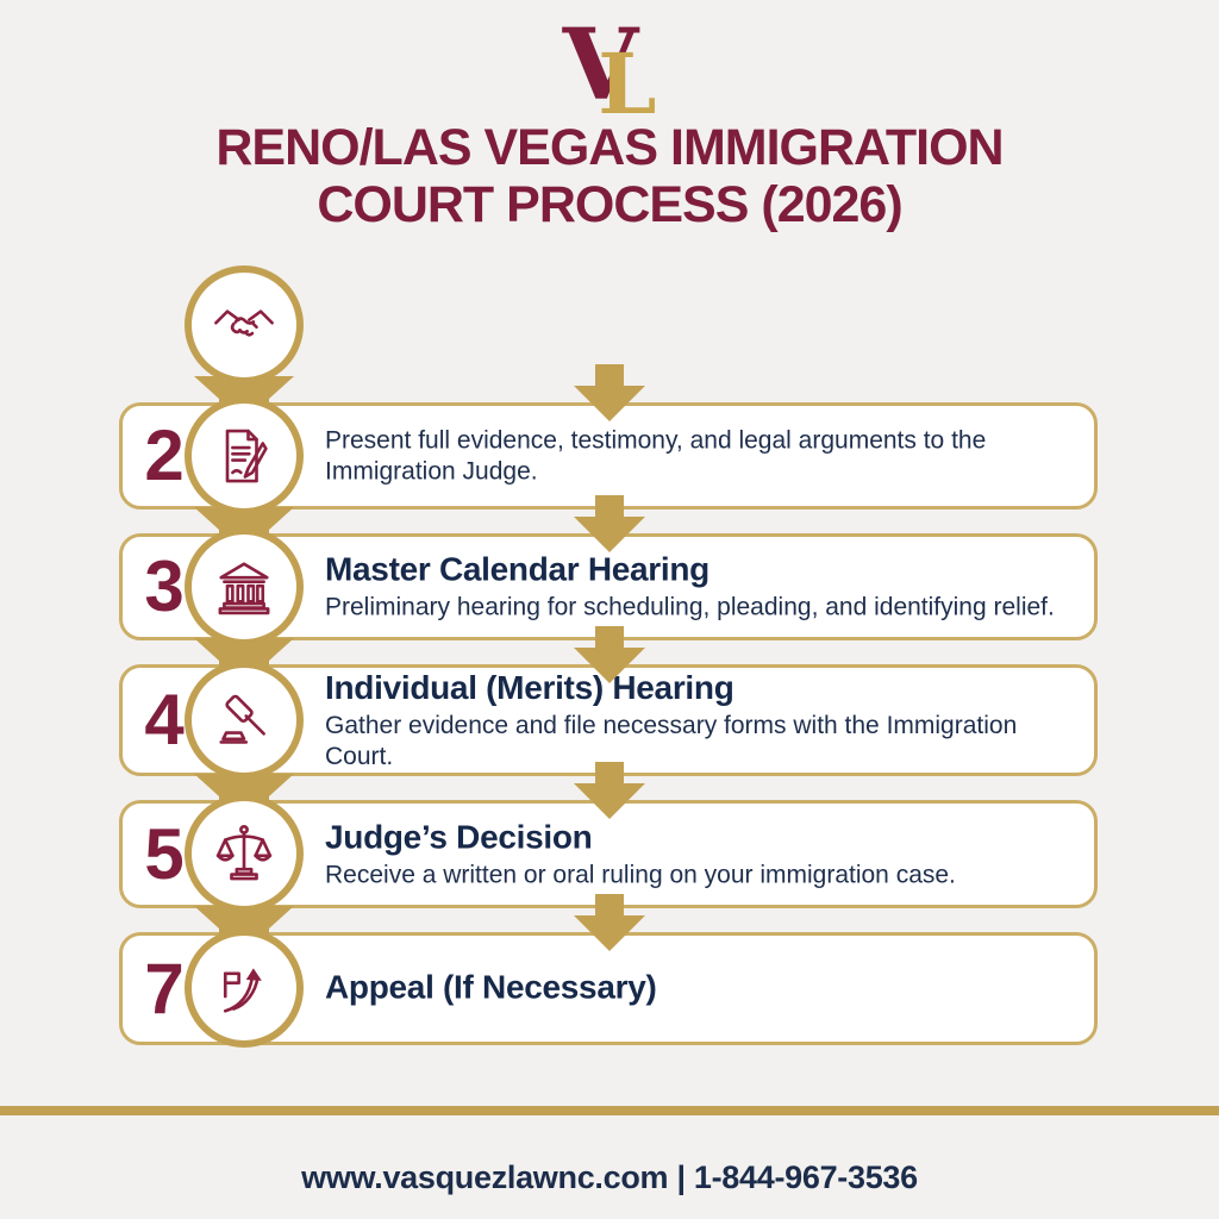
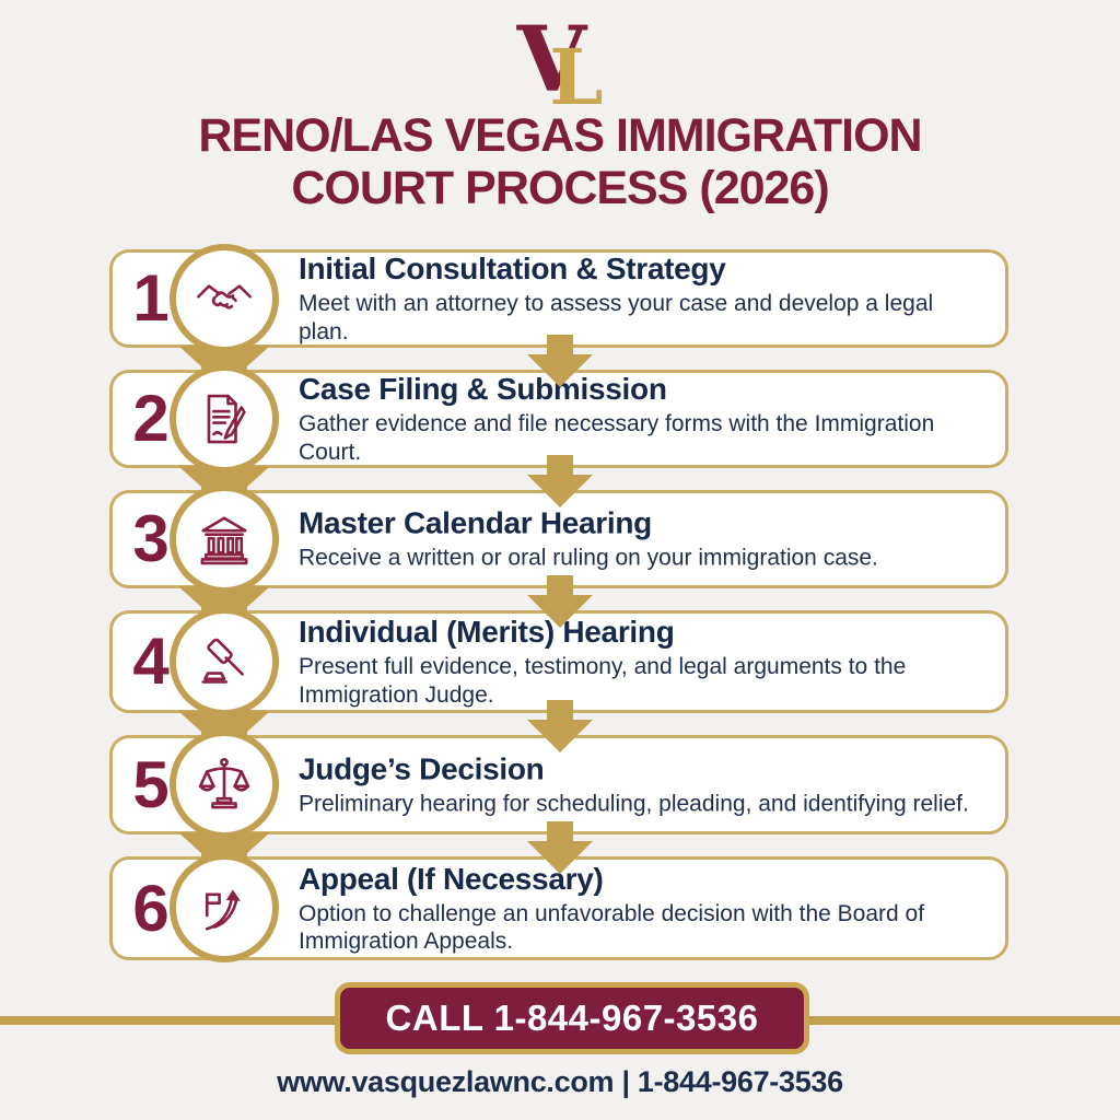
  VL
  RENO/LAS VEGAS IMMIGRATION
  COURT PROCESS (2026)
+ 1
+ Initial Consultation & Strategy
+ Meet with an attorney to assess your case and develop a legal plan.
  2
+ Case Filing & Submission
- Present full evidence, testimony, and legal arguments to the Immigration Judge.
+ Gather evidence and file necessary forms with the Immigration Court.
  3
  Master Calendar Hearing
- Preliminary hearing for scheduling, pleading, and identifying relief.
+ Receive a written or oral ruling on your immigration case.
  4
  Individual (Merits) Hearing
- Gather evidence and file necessary forms with the Immigration Court.
+ Present full evidence, testimony, and legal arguments to the Immigration Judge.
  5
  Judge’s Decision
- Receive a written or oral ruling on your immigration case.
+ Preliminary hearing for scheduling, pleading, and identifying relief.
- 7
+ 6
  Appeal (If Necessary)
+ Option to challenge an unfavorable decision with the Board of Immigration Appeals.
+ CALL 1-844-967-3536
  www.vasquezlawnc.com | 1-844-967-3536
